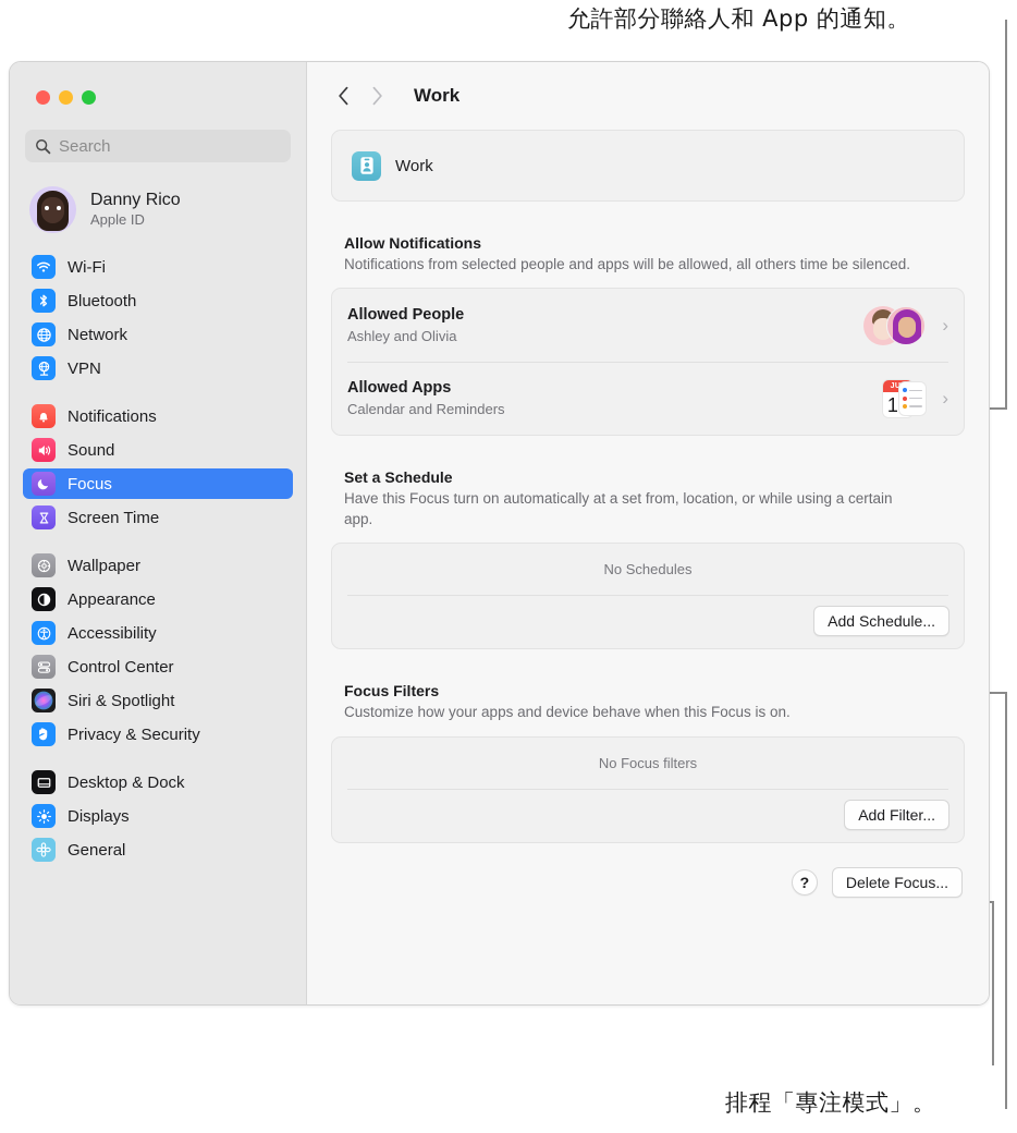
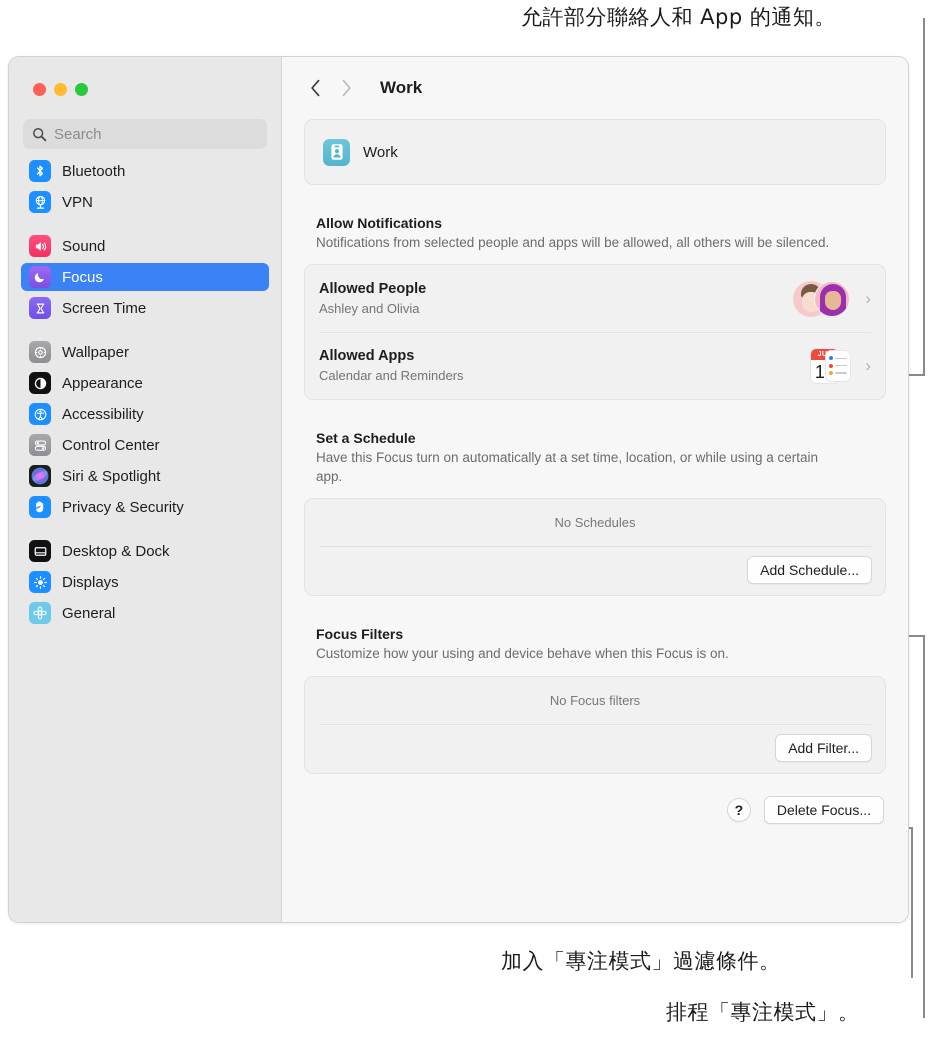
  允許部分聯絡人和 App 的通知。
+ 加入「專注模式」過濾條件。
  排程「專注模式」。
  Search
- Danny Rico
- Apple ID
- Wi-Fi
  Bluetooth
- Network
  VPN
- Notifications
  Sound
  Focus
  Screen Time
  Wallpaper
  Appearance
  Accessibility
  Control Center
  Siri & Spotlight
  Privacy & Security
  Desktop & Dock
  Displays
  General
  Work
  Work
  Allow Notifications
- Notifications from selected people and apps will be allowed, all others time be silenced.
+ Notifications from selected people and apps will be allowed, all others will be silenced.
  Allowed People
  Ashley and Olivia
  ›
  Allowed Apps
  Calendar and Reminders
  ›
  Set a Schedule
- Have this Focus turn on automatically at a set from, location, or while using a certain app.
+ Have this Focus turn on automatically at a set time, location, or while using a certain app.
  No Schedules
  Add Schedule...
  Focus Filters
- Customize how your apps and device behave when this Focus is on.
+ Customize how your using and device behave when this Focus is on.
  No Focus filters
  Add Filter...
  ?
  Delete Focus...
